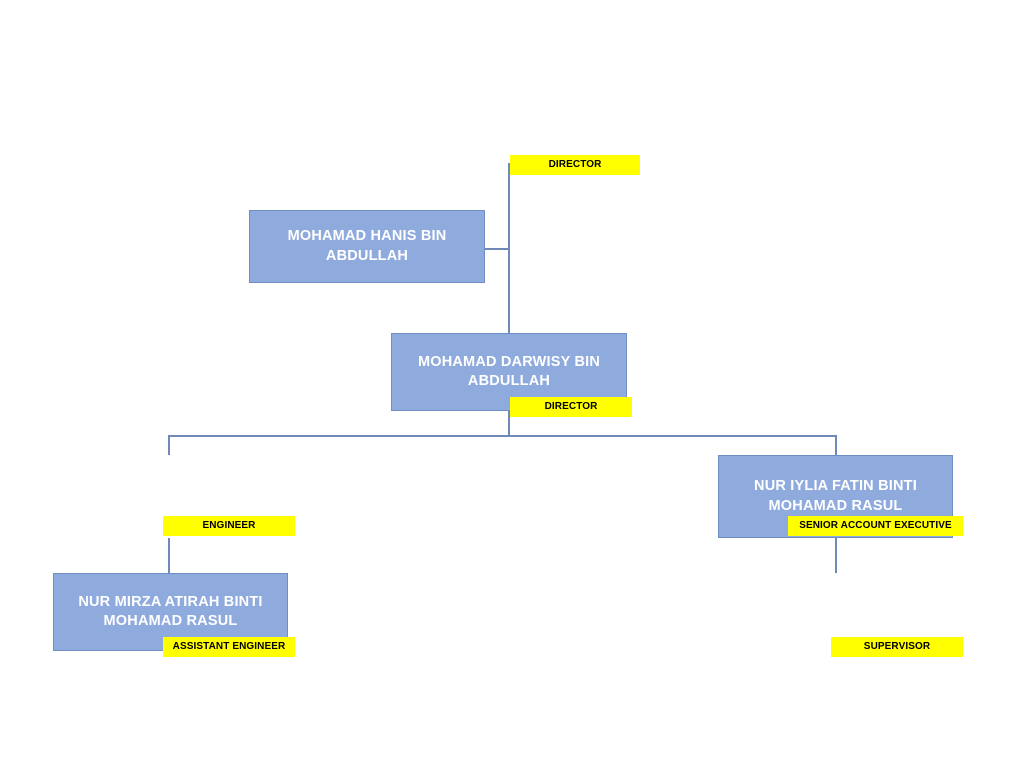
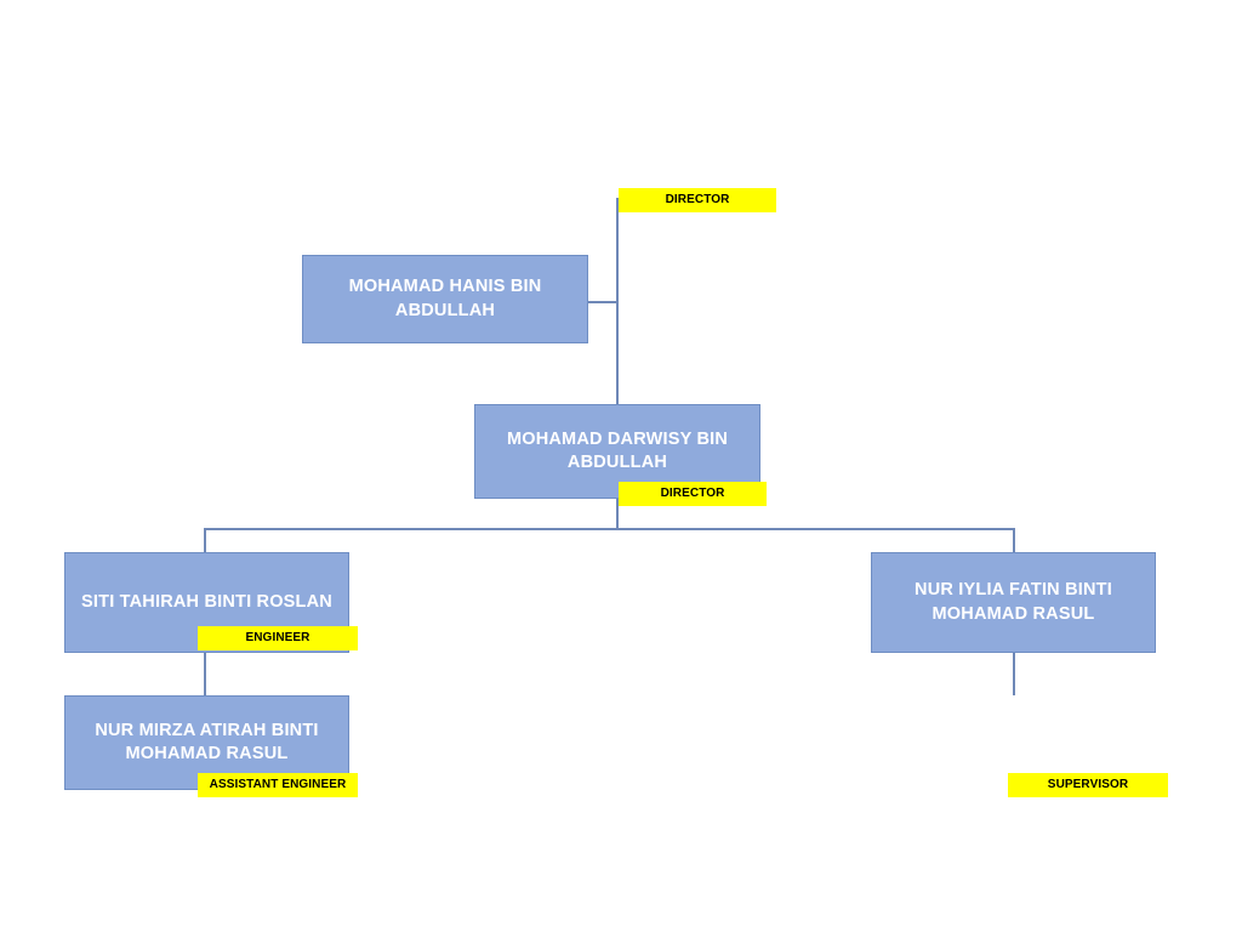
  MOHAMAD HANIS BIN
  ABDULLAH
  MOHAMAD DARWISY BIN
  ABDULLAH
+ SITI TAHIRAH BINTI ROSLAN
  NUR IYLIA FATIN BINTI
  MOHAMAD RASUL
  NUR MIRZA ATIRAH BINTI
  MOHAMAD RASUL
  DIRECTOR
  DIRECTOR
  ENGINEER
- SENIOR ACCOUNT EXECUTIVE
  ASSISTANT ENGINEER
  SUPERVISOR
